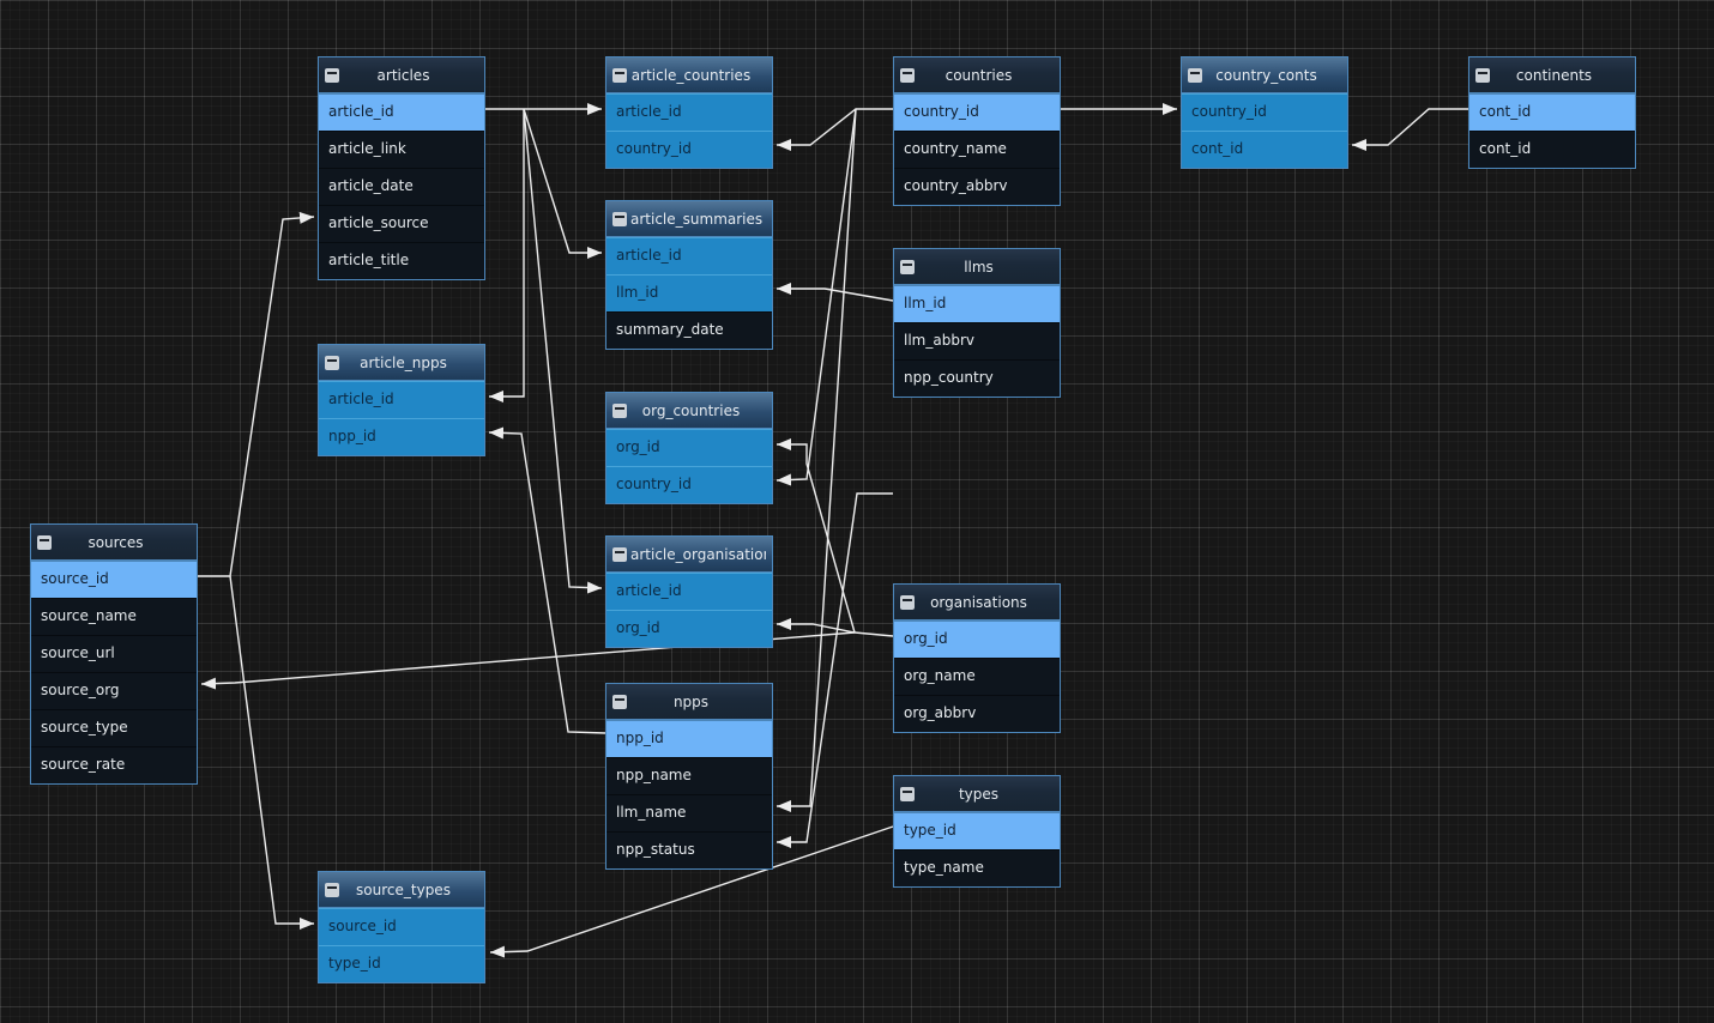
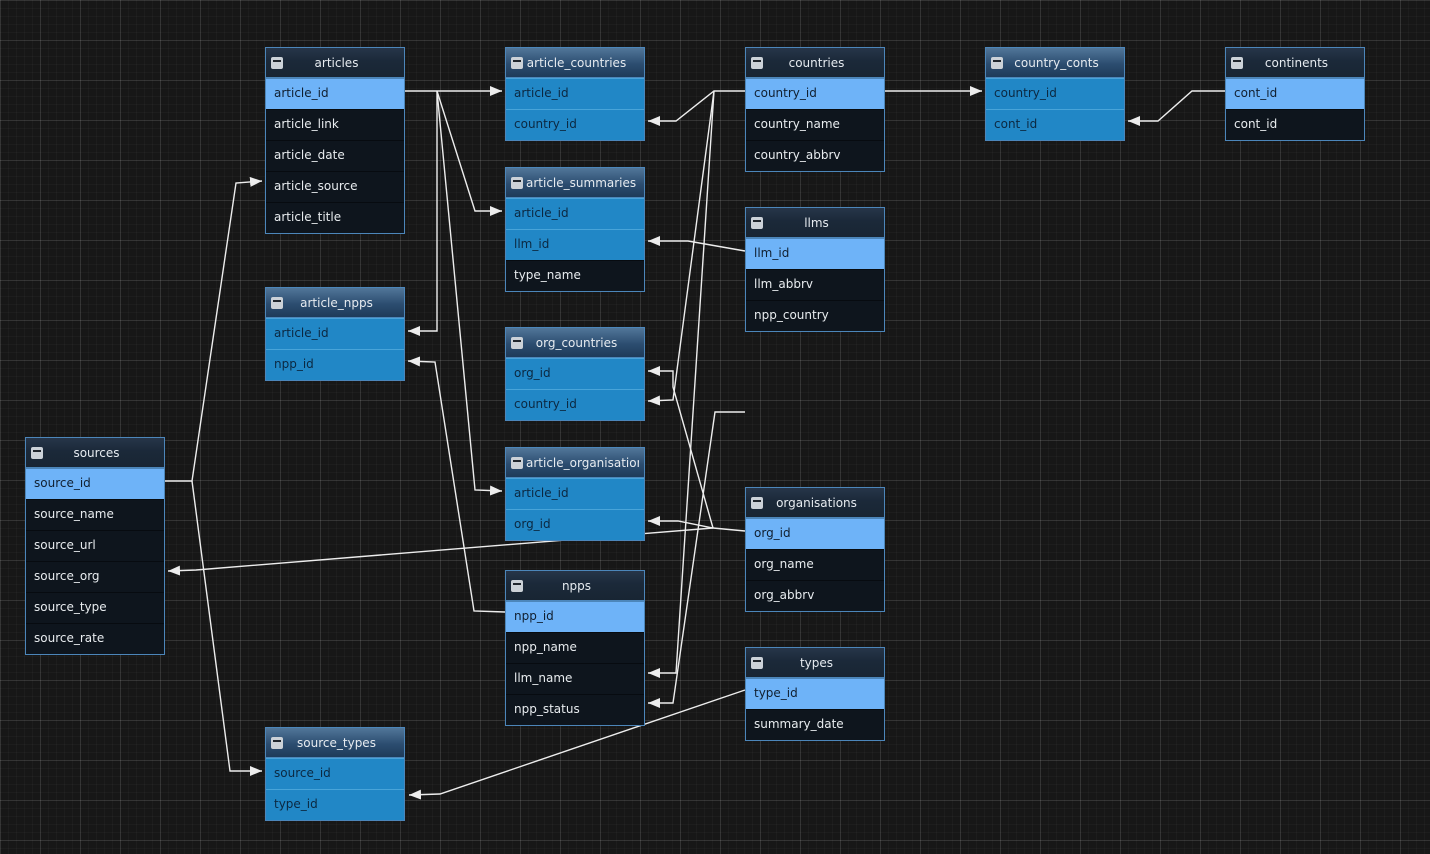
  articles
  article_id
  article_link
  article_date
  article_source
  article_title
  article_countries
  article_id
  country_id
  countries
  country_id
  country_name
  country_abbrv
  country_conts
  country_id
  cont_id
  continents
  cont_id
  cont_id
  article_summaries
  article_id
  llm_id
- summary_date
+ type_name
  llms
  llm_id
  llm_abbrv
  npp_country
  article_npps
  article_id
  npp_id
  org_countries
  org_id
  country_id
  sources
  source_id
  source_name
  source_url
  source_org
  source_type
  source_rate
  article_organisatio
  article_id
  org_id
  organisations
  org_id
  org_name
  org_abbrv
  npps
  npp_id
  npp_name
  llm_name
  npp_status
  types
  type_id
- type_name
+ summary_date
  source_types
  source_id
  type_id
